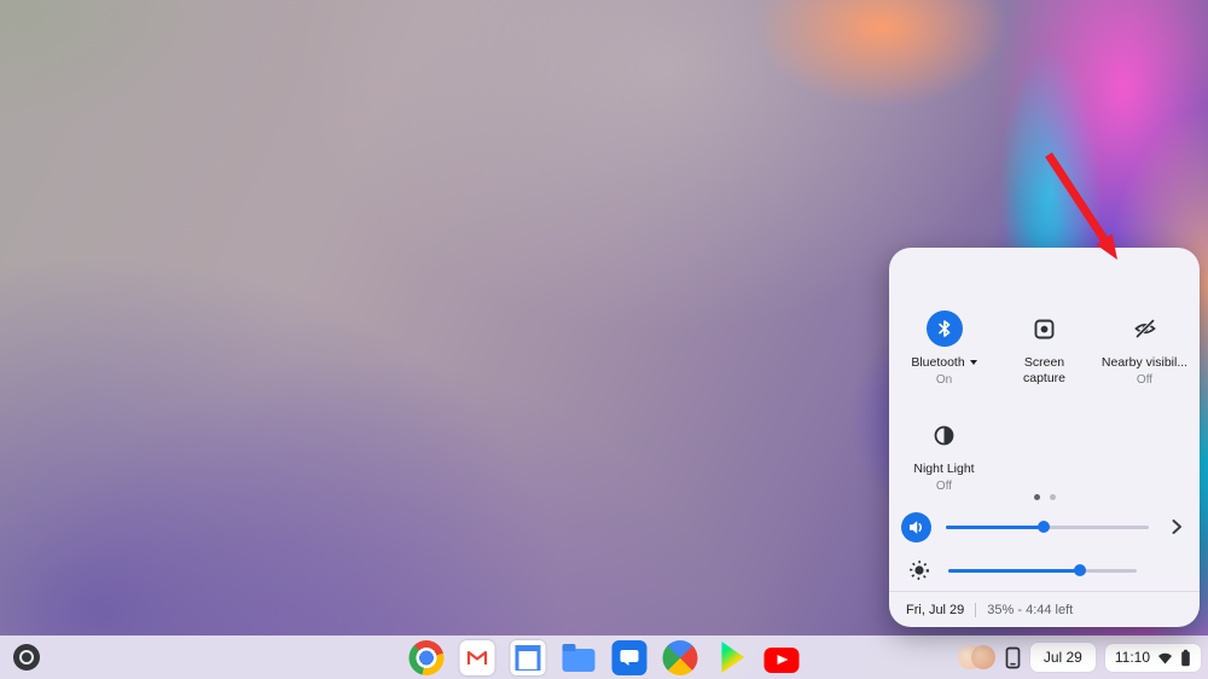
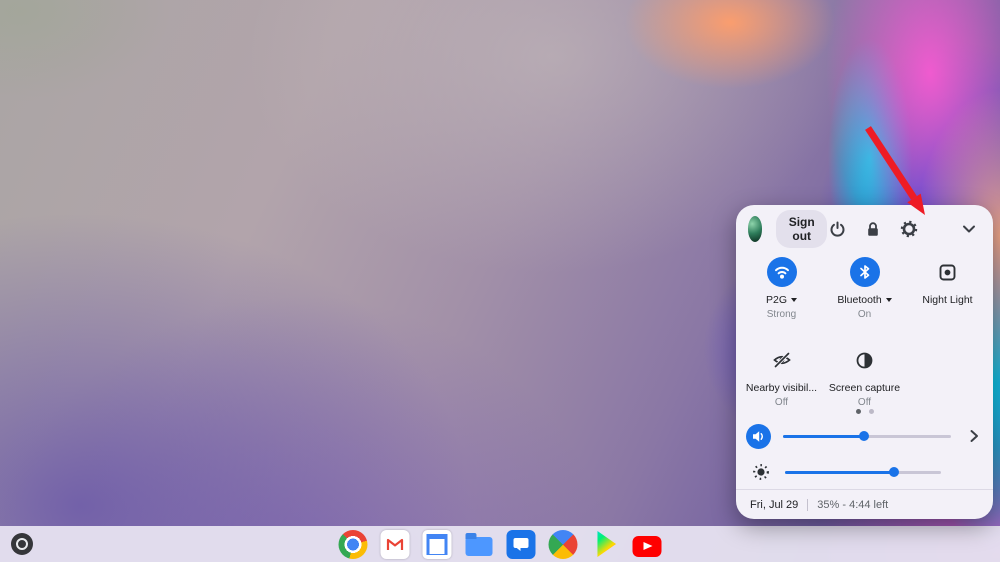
+ Sign out
+ P2G
+ Strong
  Bluetooth
  On
- Screen capture
+ Night Light
  Nearby visibil...
  Off
- Night Light
+ Screen capture
  Off
  Fri, Jul 29
  35% - 4:44 left
- Jul 29
- 11:10
